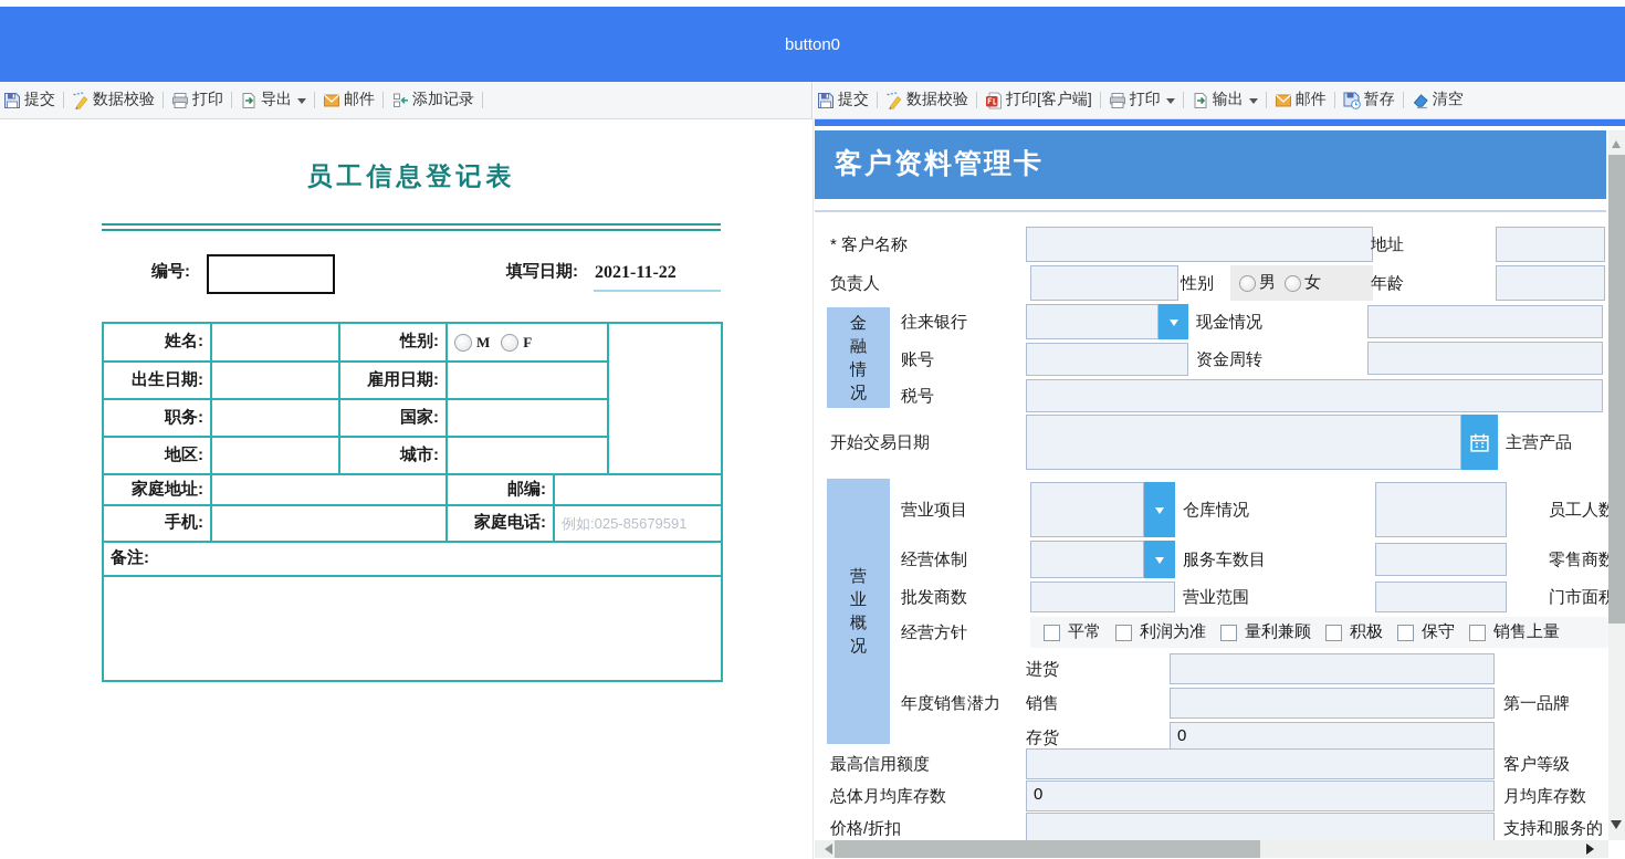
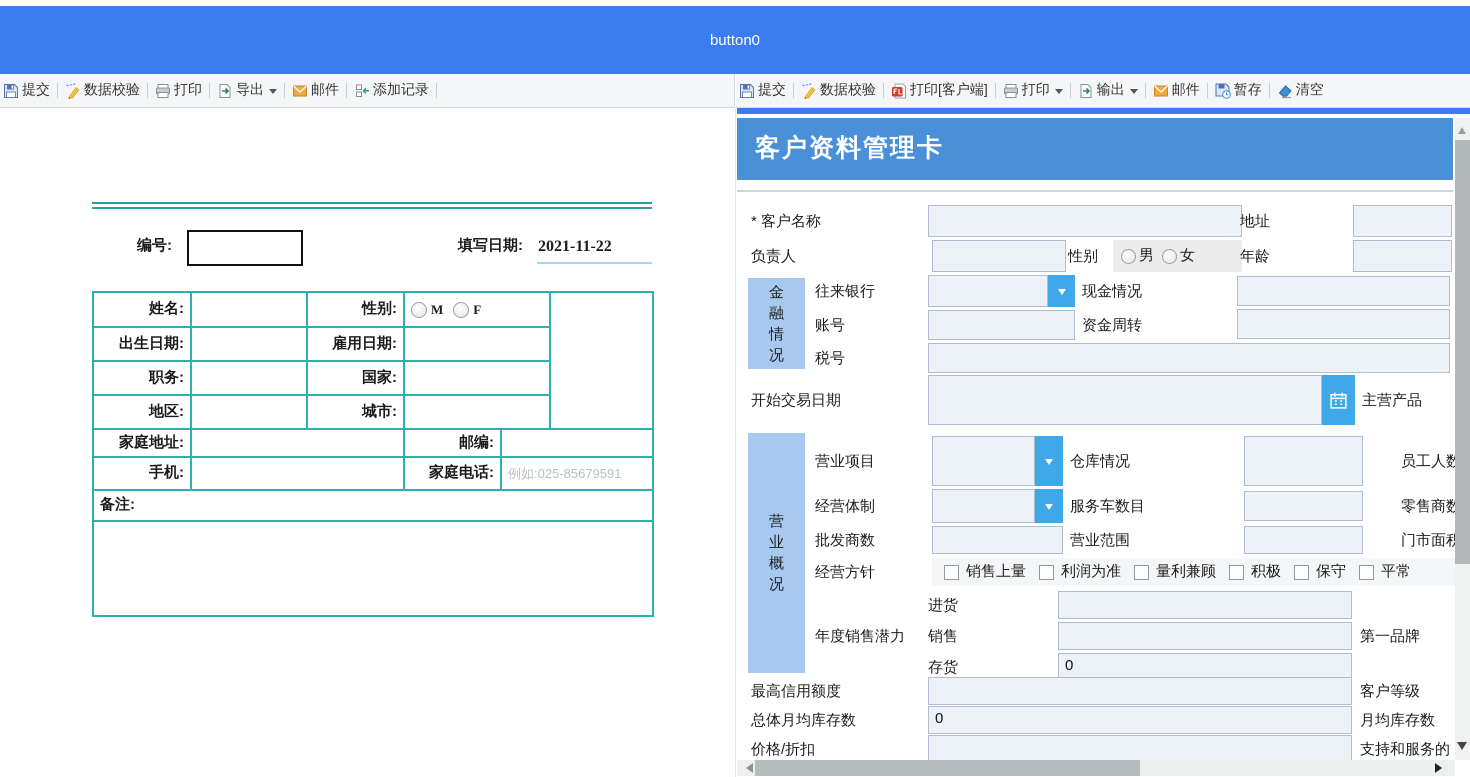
  button0
  提交
  数据校验
  打印
  导出
  邮件
  添加记录
  提交
  数据校验
  打印[客户端]
  打印
  输出
  邮件
  暂存
  清空
- 员工信息登记表
  编号:
  填写日期:
  2021-11-22
  姓名:		性别:	M F
  出生日期:		雇用日期:
  职务:		国家:
  地区:		城市:
  家庭地址:		邮编:
  手机:		家庭电话:	例如:025-85679591
  备注:
  客户资料管理卡
  * 客户名称
  地址
  负责人
  性别
  男
  女
  年龄
  金融情况
  往来银行
  现金情况
  账号
  资金周转
  税号
  开始交易日期
  主营产品
  营业概况
  营业项目
  仓库情况
  经营体制
  服务车数目
  批发商数
  营业范围
  门市面积
  经营方针
- 平常
+ 销售上量
  利润为准
  量利兼顾
  积极
  保守
- 销售上量
+ 平常
  进货
  年度销售潜力
  销售
  第一品牌
  存货
  0
  最高信用额度
  客户等级
  总体月均库存数
  0
  月均库存数
  价格/折扣
  支持和服务的
